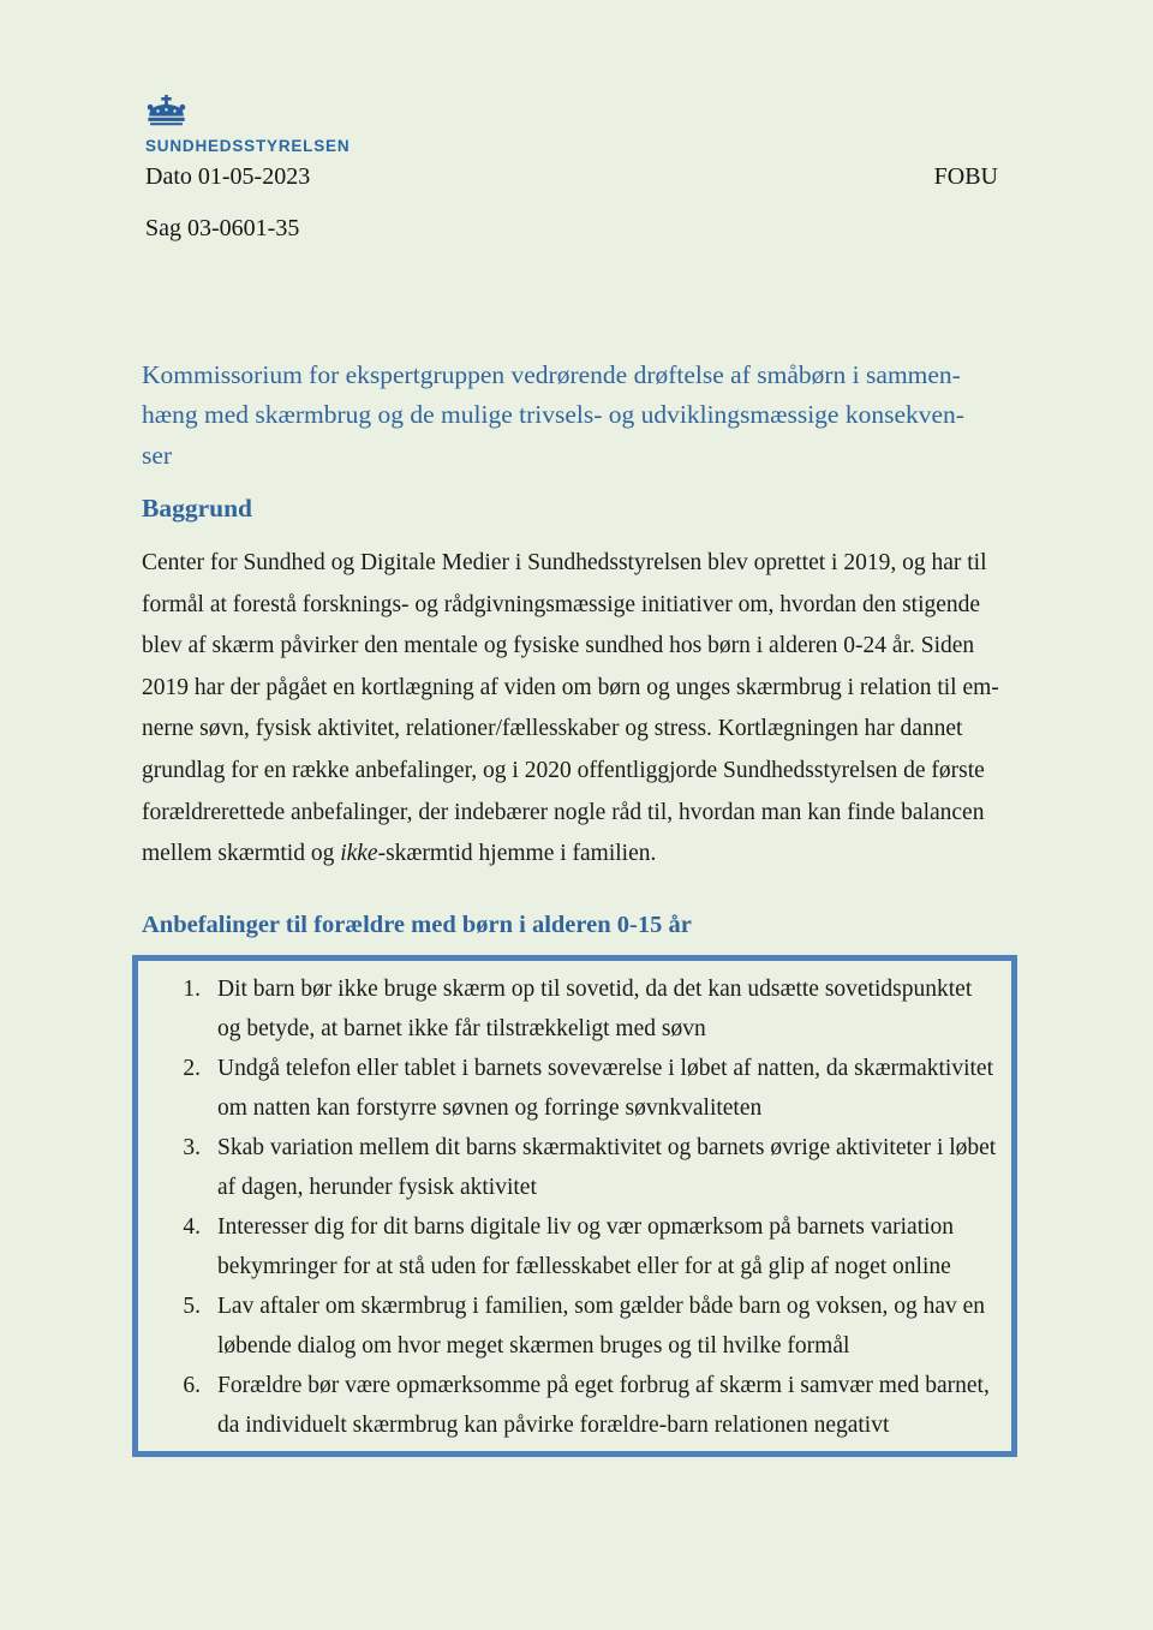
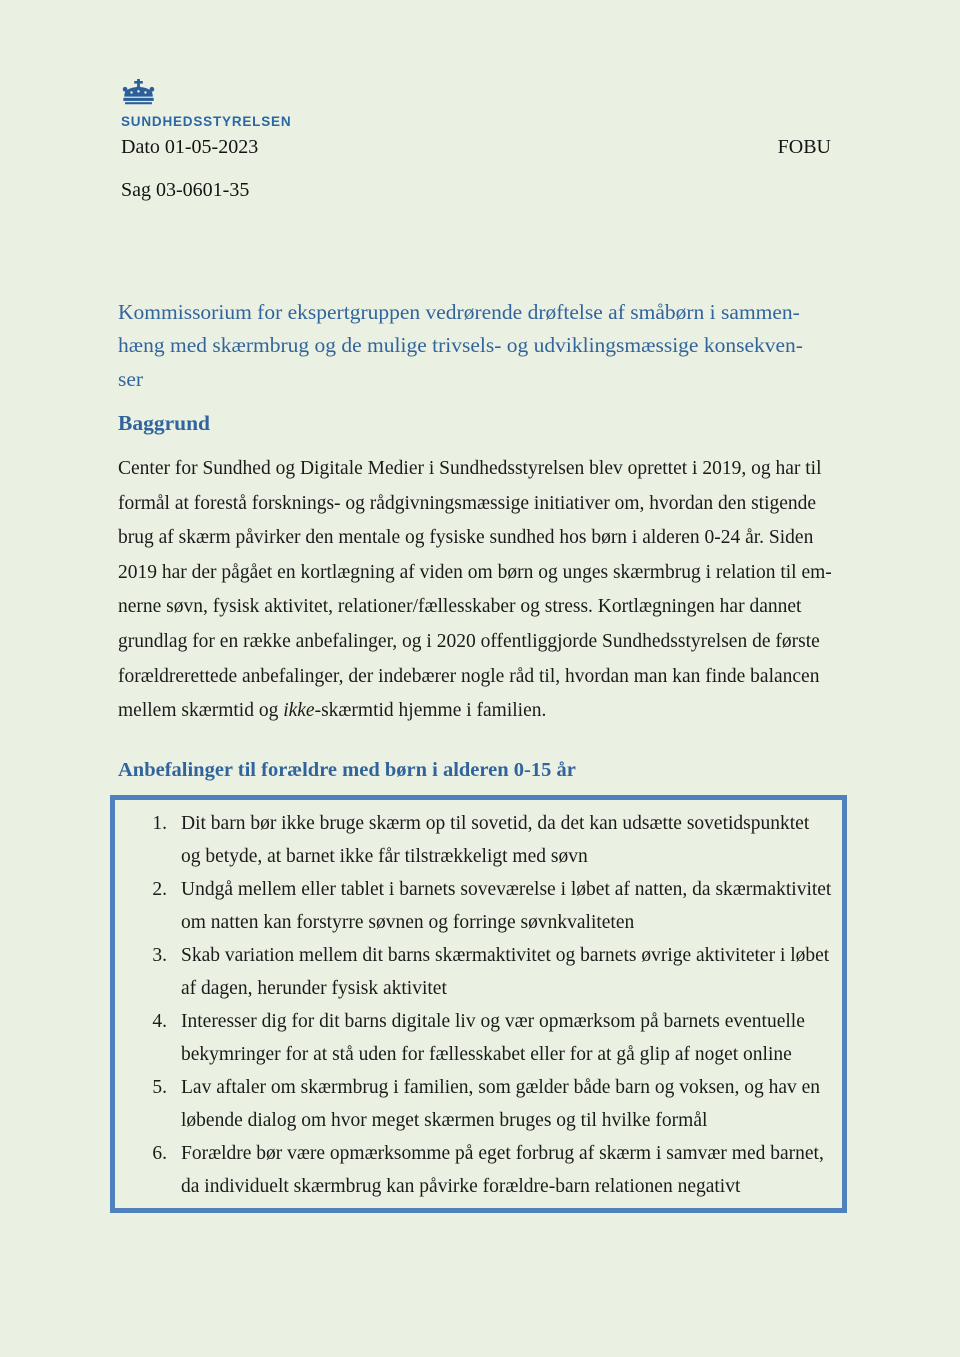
  SUNDHEDSSTYRELSEN
  Dato 01-05-2023
  FOBU
  Sag 03-0601-35
  Kommissorium for ekspertgruppen vedrørende drøftelse af småbørn i sammen-
  hæng med skærmbrug og de mulige trivsels- og udviklingsmæssige konsekven-
  ser
  Baggrund
  Center for Sundhed og Digitale Medier i Sundhedsstyrelsen blev oprettet i 2019, og har til
  formål at forestå forsknings- og rådgivningsmæssige initiativer om, hvordan den stigende
- blev af skærm påvirker den mentale og fysiske sundhed hos børn i alderen 0-24 år. Siden
+ brug af skærm påvirker den mentale og fysiske sundhed hos børn i alderen 0-24 år. Siden
  2019 har der pågået en kortlægning af viden om børn og unges skærmbrug i relation til em-
  nerne søvn, fysisk aktivitet, relationer/fællesskaber og stress. Kortlægningen har dannet
  grundlag for en række anbefalinger, og i 2020 offentliggjorde Sundhedsstyrelsen de første
  forældrerettede anbefalinger, der indebærer nogle råd til, hvordan man kan finde balancen
  mellem skærmtid og ikke-skærmtid hjemme i familien.
  Anbefalinger til forældre med børn i alderen 0-15 år
  1.
  Dit barn bør ikke bruge skærm op til sovetid, da det kan udsætte sovetidspunktet
  og betyde, at barnet ikke får tilstrækkeligt med søvn
  2.
- Undgå telefon eller tablet i barnets soveværelse i løbet af natten, da skærmaktivitet
+ Undgå mellem eller tablet i barnets soveværelse i løbet af natten, da skærmaktivitet
  om natten kan forstyrre søvnen og forringe søvnkvaliteten
  3.
  Skab variation mellem dit barns skærmaktivitet og barnets øvrige aktiviteter i løbet
  af dagen, herunder fysisk aktivitet
  4.
- Interesser dig for dit barns digitale liv og vær opmærksom på barnets variation
+ Interesser dig for dit barns digitale liv og vær opmærksom på barnets eventuelle
  bekymringer for at stå uden for fællesskabet eller for at gå glip af noget online
  5.
  Lav aftaler om skærmbrug i familien, som gælder både barn og voksen, og hav en
  løbende dialog om hvor meget skærmen bruges og til hvilke formål
  6.
  Forældre bør være opmærksomme på eget forbrug af skærm i samvær med barnet,
  da individuelt skærmbrug kan påvirke forældre-barn relationen negativt
